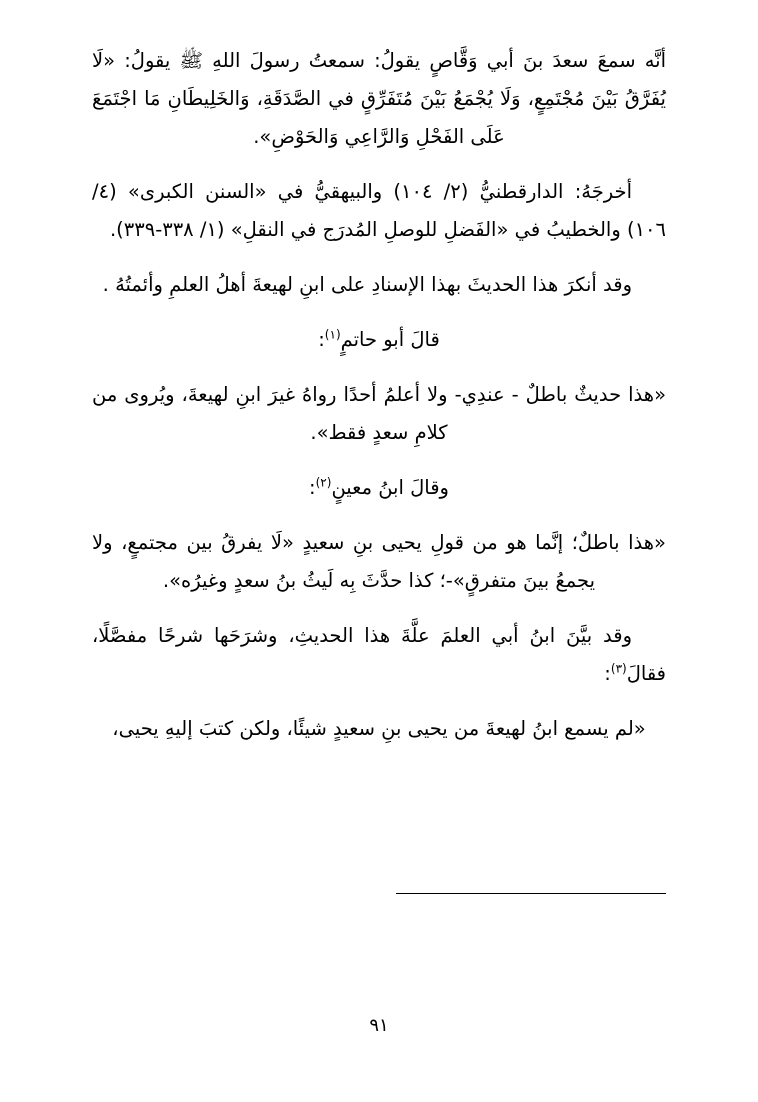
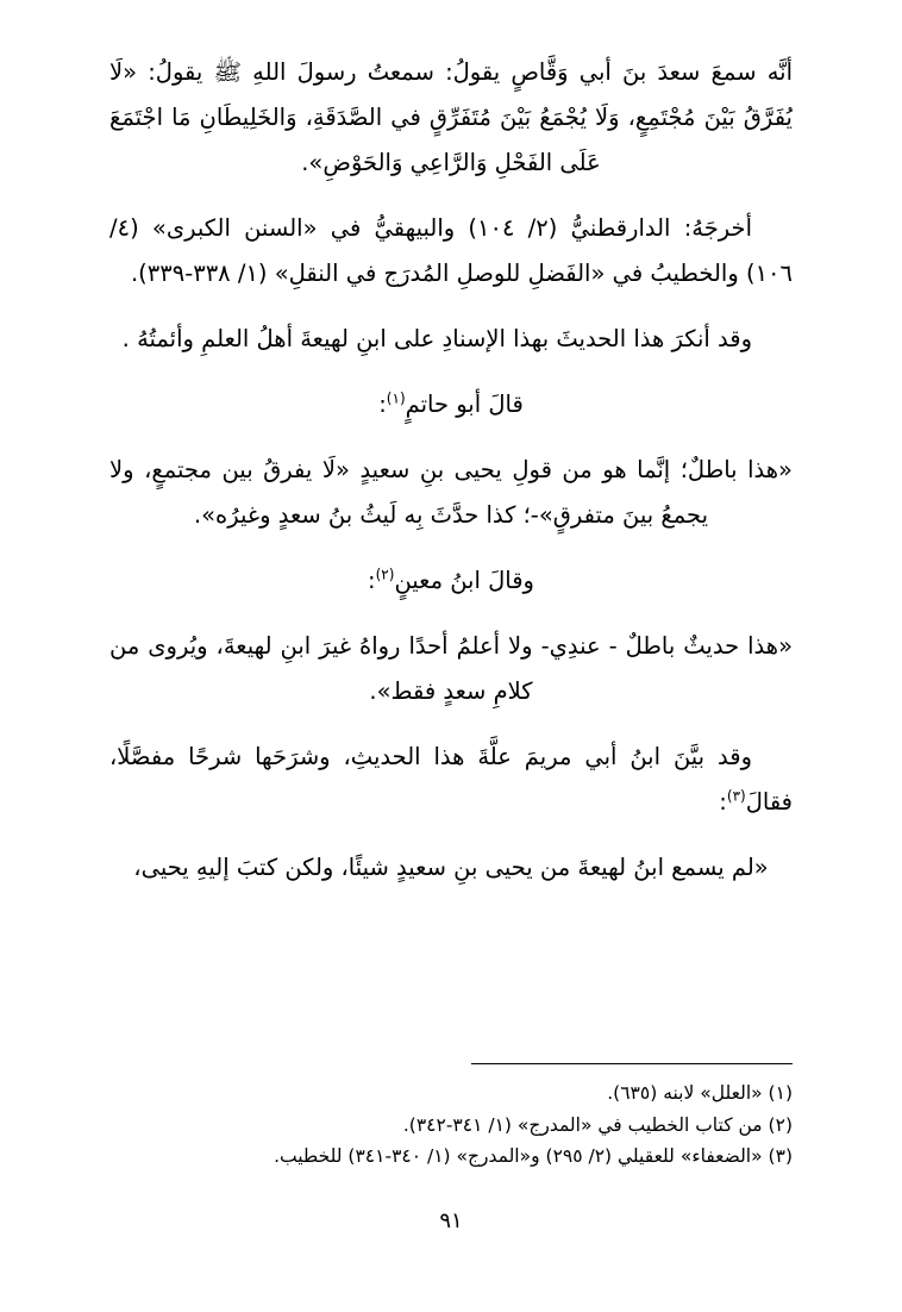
  أنَّه سمعَ سعدَ بنَ أبي وَقَّاصٍ يقولُ: سمعتُ رسولَ اللهِ ﷺ يقولُ: «لَا يُفَرَّقُ بَيْنَ مُجْتَمِعٍ، وَلَا يُجْمَعُ بَيْنَ مُتَفَرِّقٍ في الصَّدَقَةِ، وَالخَلِيطَانِ مَا اجْتَمَعَ عَلَى الفَحْلِ وَالرَّاعِي وَالحَوْضِ».
  أخرجَهُ: الدارقطنيُّ (٢/ ١٠٤) والبيهقيُّ في «السنن الكبرى» (٤/ ١٠٦) والخطيبُ في «الفَضلِ للوصلِ المُدرَج في النقلِ» (١/ ٣٣٨-٣٣٩).
  وقد أنكرَ هذا الحديثَ بهذا الإسنادِ على ابنِ لهيعةَ أهلُ العلمِ وأئمتُهُ .
  قالَ أبو حاتمٍ(١):
- «هذا حديثٌ باطلٌ - عندِي- ولا أعلمُ أحدًا رواهُ غيرَ ابنِ لهيعةَ، ويُروى من كلامِ سعدٍ فقط».
+ «هذا باطلٌ؛ إنَّما هو من قولِ يحيى بنِ سعيدٍ «لَا يفرقُ بين مجتمعٍ، ولا يجمعُ بينَ متفرقٍ»-؛ كذا حدَّثَ بِه لَيثُ بنُ سعدٍ وغيرُه».
  وقالَ ابنُ معينٍ(٢):
- «هذا باطلٌ؛ إنَّما هو من قولِ يحيى بنِ سعيدٍ «لَا يفرقُ بين مجتمعٍ، ولا يجمعُ بينَ متفرقٍ»-؛ كذا حدَّثَ بِه لَيثُ بنُ سعدٍ وغيرُه».
+ «هذا حديثٌ باطلٌ - عندِي- ولا أعلمُ أحدًا رواهُ غيرَ ابنِ لهيعةَ، ويُروى من كلامِ سعدٍ فقط».
- وقد بيَّنَ ابنُ أبي العلمَ علَّةَ هذا الحديثِ، وشرَحَها شرحًا مفصَّلًا، فقالَ(٣):
+ وقد بيَّنَ ابنُ أبي مريمَ علَّةَ هذا الحديثِ، وشرَحَها شرحًا مفصَّلًا، فقالَ(٣):
  «لم يسمع ابنُ لهيعةَ من يحيى بنِ سعيدٍ شيئًا، ولكن كتبَ إليهِ يحيى،
+ (١) «العلل» لابنه (٦٣٥).
+ (٢) من كتاب الخطيب في «المدرج» (١/ ٣٤١-٣٤٢).
+ (٣) «الضعفاء» للعقيلي (٢/ ٢٩٥) و«المدرج» (١/ ٣٤٠-٣٤١) للخطيب.
  ٩١
